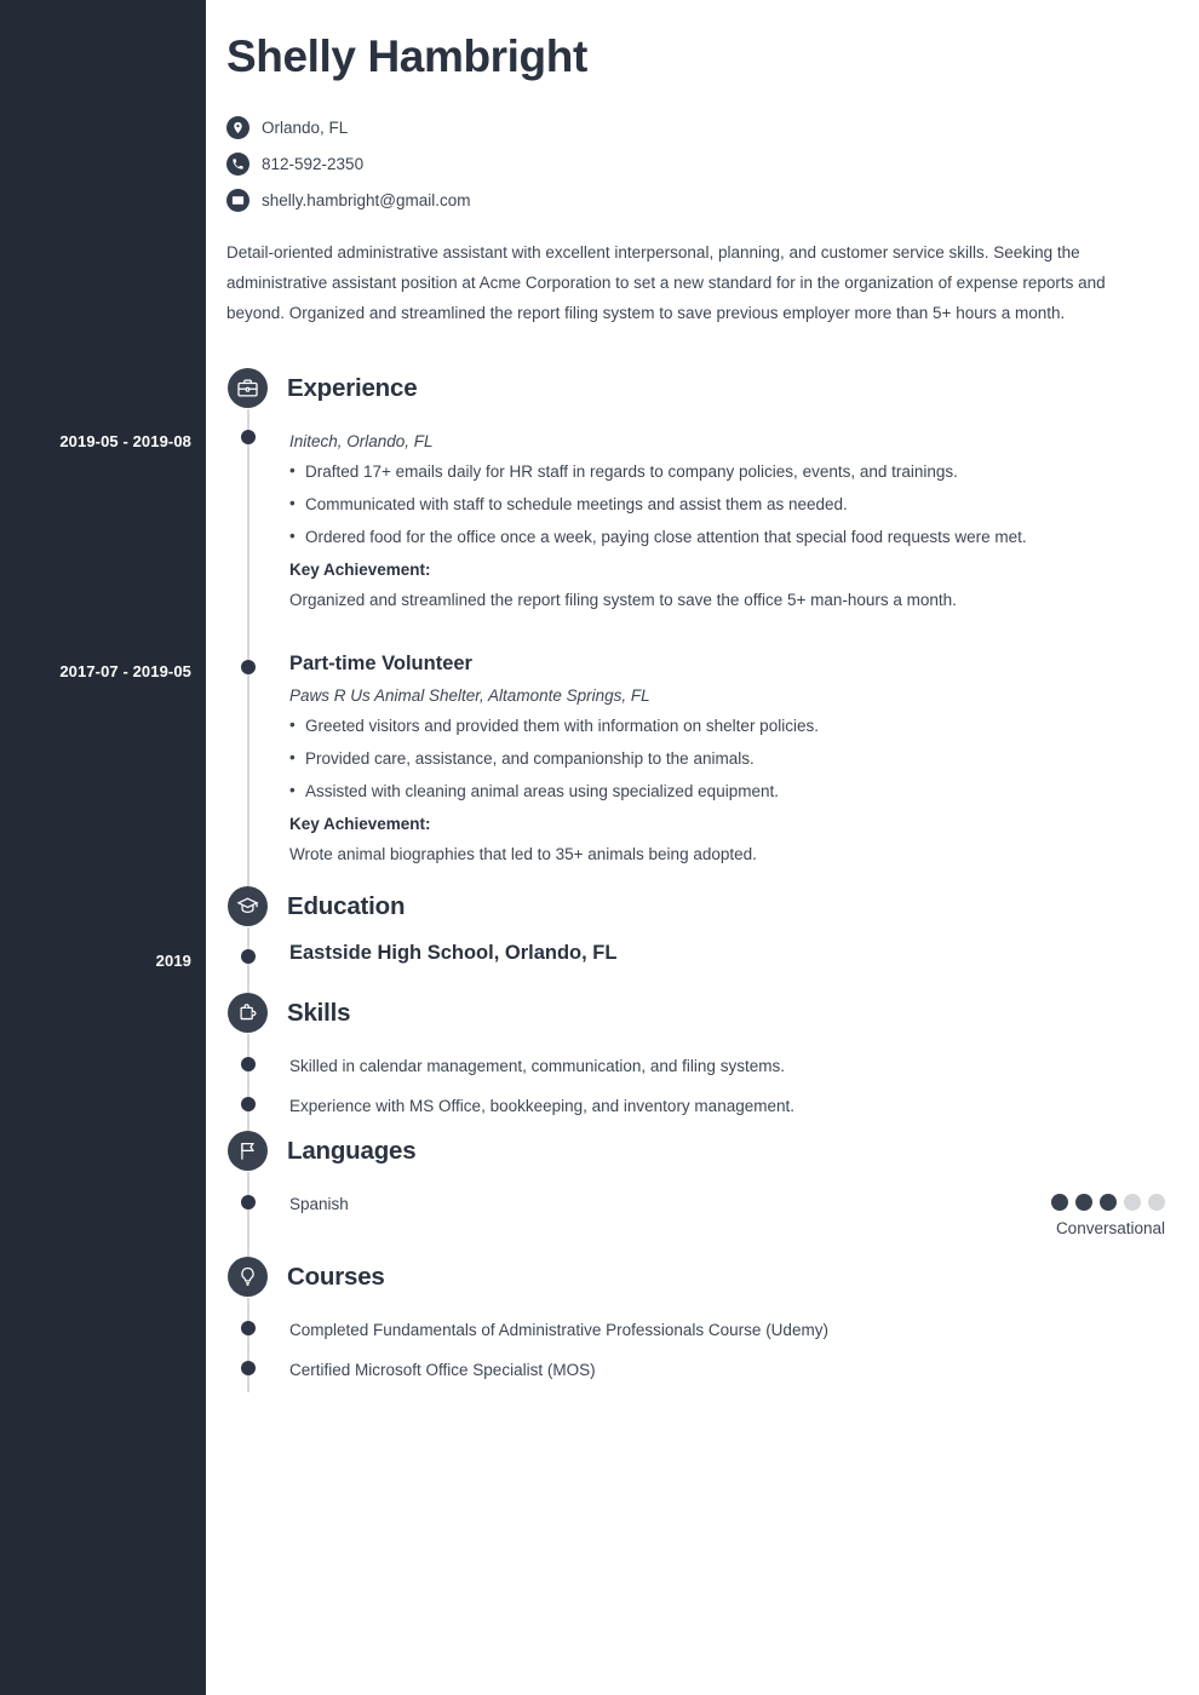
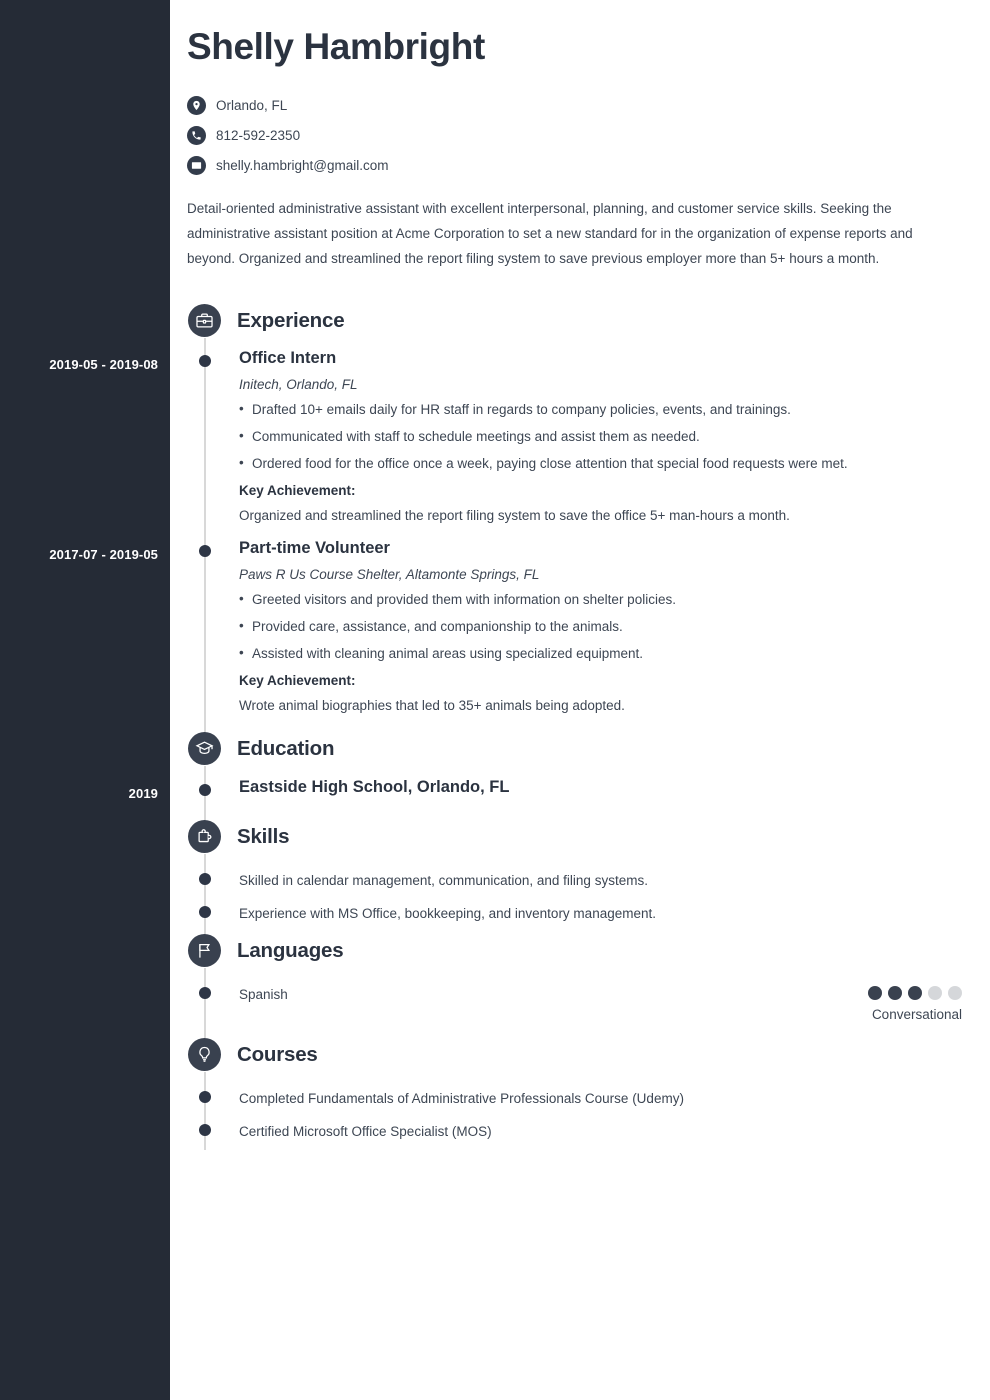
  2019-05 - 2019-08
  2017-07 - 2019-05
  2019
  Shelly Hambright
  Orlando, FL
  812-592-2350
  shelly.hambright@gmail.com
  Detail-oriented administrative assistant with excellent interpersonal, planning, and customer service skills. Seeking the administrative assistant position at Acme Corporation to set a new standard for in the organization of expense reports and beyond. Organized and streamlined the report filing system to save previous employer more than 5+ hours a month.
  Experience
+ Office Intern
  Initech, Orlando, FL
- Drafted 17+ emails daily for HR staff in regards to company policies, events, and trainings.
+ Drafted 10+ emails daily for HR staff in regards to company policies, events, and trainings.
  Communicated with staff to schedule meetings and assist them as needed.
  Ordered food for the office once a week, paying close attention that special food requests were met.
  Key Achievement:
  Organized and streamlined the report filing system to save the office 5+ man-hours a month.
  Part-time Volunteer
- Paws R Us Animal Shelter, Altamonte Springs, FL
+ Paws R Us Course Shelter, Altamonte Springs, FL
  Greeted visitors and provided them with information on shelter policies.
  Provided care, assistance, and companionship to the animals.
  Assisted with cleaning animal areas using specialized equipment.
  Key Achievement:
  Wrote animal biographies that led to 35+ animals being adopted.
  Education
  Eastside High School, Orlando, FL
  Skills
  Skilled in calendar management, communication, and filing systems.
  Experience with MS Office, bookkeeping, and inventory management.
  Languages
  Spanish
  Conversational
  Courses
  Completed Fundamentals of Administrative Professionals Course (Udemy)
  Certified Microsoft Office Specialist (MOS)
